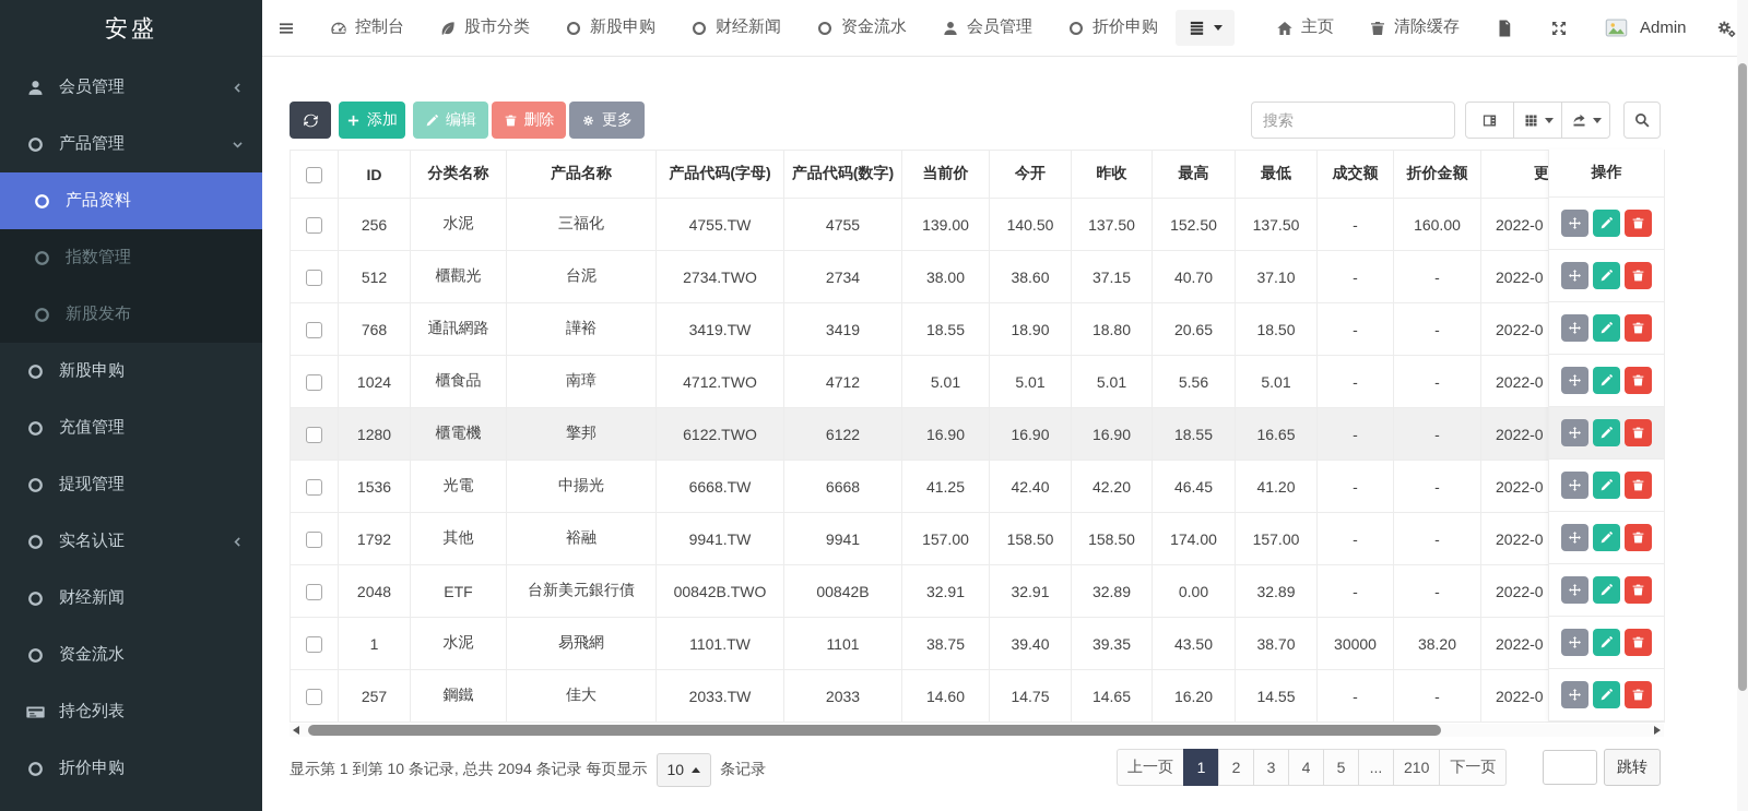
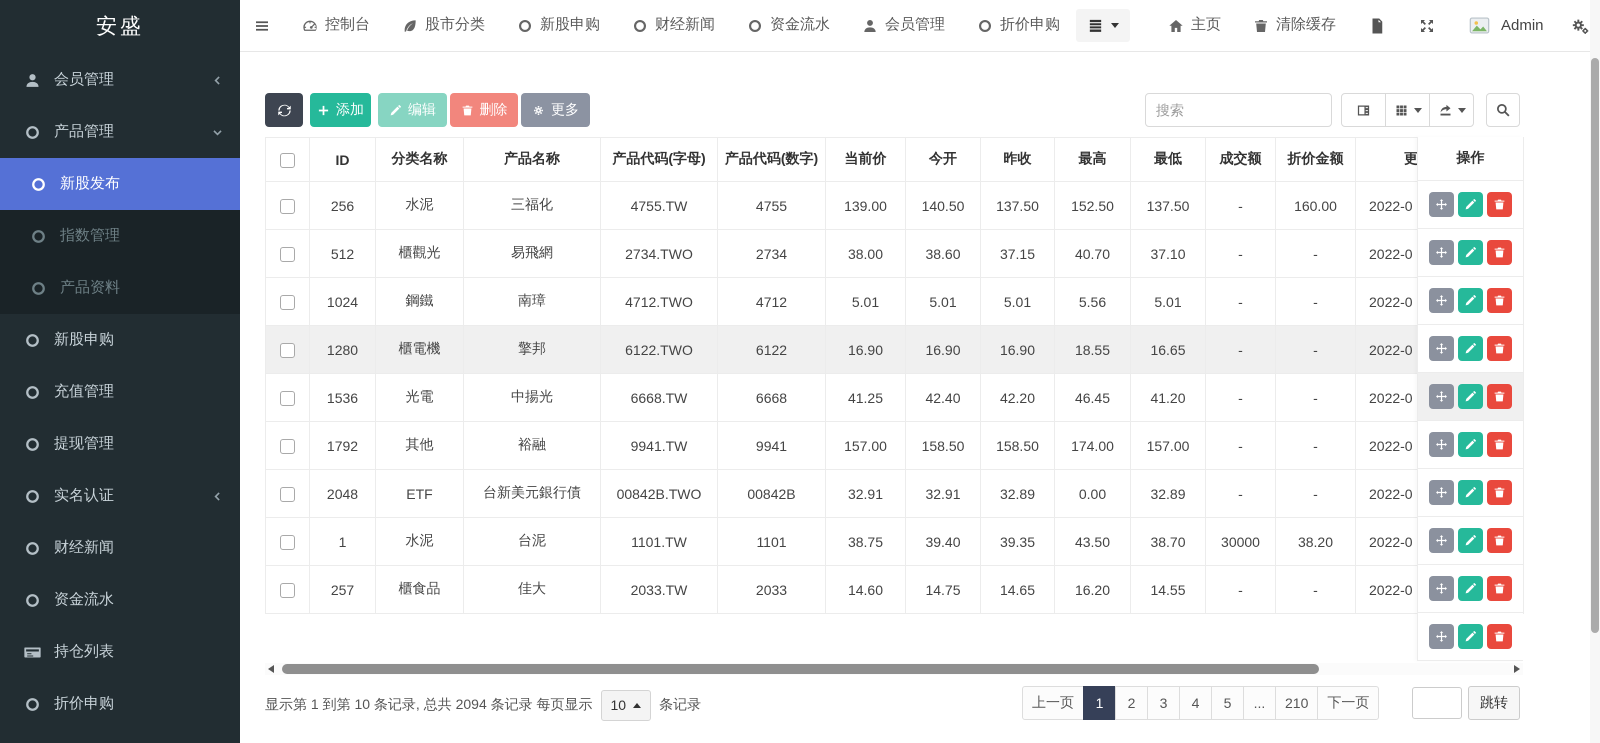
  安盛
  会员管理
  产品管理
- 产品资料
+ 新股发布
  指数管理
- 新股发布
+ 产品资料
  新股申购
  充值管理
  提现管理
  实名认证
  财经新闻
  资金流水
  持仓列表
  折价申购
  控制台
  股市分类
  新股申购
  财经新闻
  资金流水
  会员管理
  折价申购
  主页
  清除缓存
  Admin
  添加
  编辑
  删除
  更多
  搜索
  	ID	分类名称	产品名称	产品代码(字母)	产品代码(数字)	当前价	今开	昨收	最高	最低	成交额	折价金额	更
  	256	水泥	三福化	4755.TW	4755	139.00	140.50	137.50	152.50	137.50	-	160.00	2022-0
- 	512	櫃觀光	台泥	2734.TWO	2734	38.00	38.60	37.15	40.70	37.10	-	-	2022-0
+ 	512	櫃觀光	易飛網	2734.TWO	2734	38.00	38.60	37.15	40.70	37.10	-	-	2022-0
- 	768	通訊網路	譁裕	3419.TW	3419	18.55	18.90	18.80	20.65	18.50	-	-	2022-0
- 	1024	櫃食品	南璋	4712.TWO	4712	5.01	5.01	5.01	5.56	5.01	-	-	2022-0
+ 	1024	鋼鐵	南璋	4712.TWO	4712	5.01	5.01	5.01	5.56	5.01	-	-	2022-0
  	1280	櫃電機	擎邦	6122.TWO	6122	16.90	16.90	16.90	18.55	16.65	-	-	2022-0
  	1536	光電	中揚光	6668.TW	6668	41.25	42.40	42.20	46.45	41.20	-	-	2022-0
  	1792	其他	裕融	9941.TW	9941	157.00	158.50	158.50	174.00	157.00	-	-	2022-0
  	2048	ETF	台新美元銀行債	00842B.TWO	00842B	32.91	32.91	32.89	0.00	32.89	-	-	2022-0
- 	1	水泥	易飛網	1101.TW	1101	38.75	39.40	39.35	43.50	38.70	30000	38.20	2022-0
+ 	1	水泥	台泥	1101.TW	1101	38.75	39.40	39.35	43.50	38.70	30000	38.20	2022-0
- 	257	鋼鐵	佳大	2033.TW	2033	14.60	14.75	14.65	16.20	14.55	-	-	2022-0
+ 	257	櫃食品	佳大	2033.TW	2033	14.60	14.75	14.65	16.20	14.55	-	-	2022-0
  操作
  显示第 1 到第 10 条记录, 总共 2094 条记录 每页显示
  10
  条记录
  上一页
  1
  2
  3
  4
  5
  ...
  210
  下一页
  跳转
